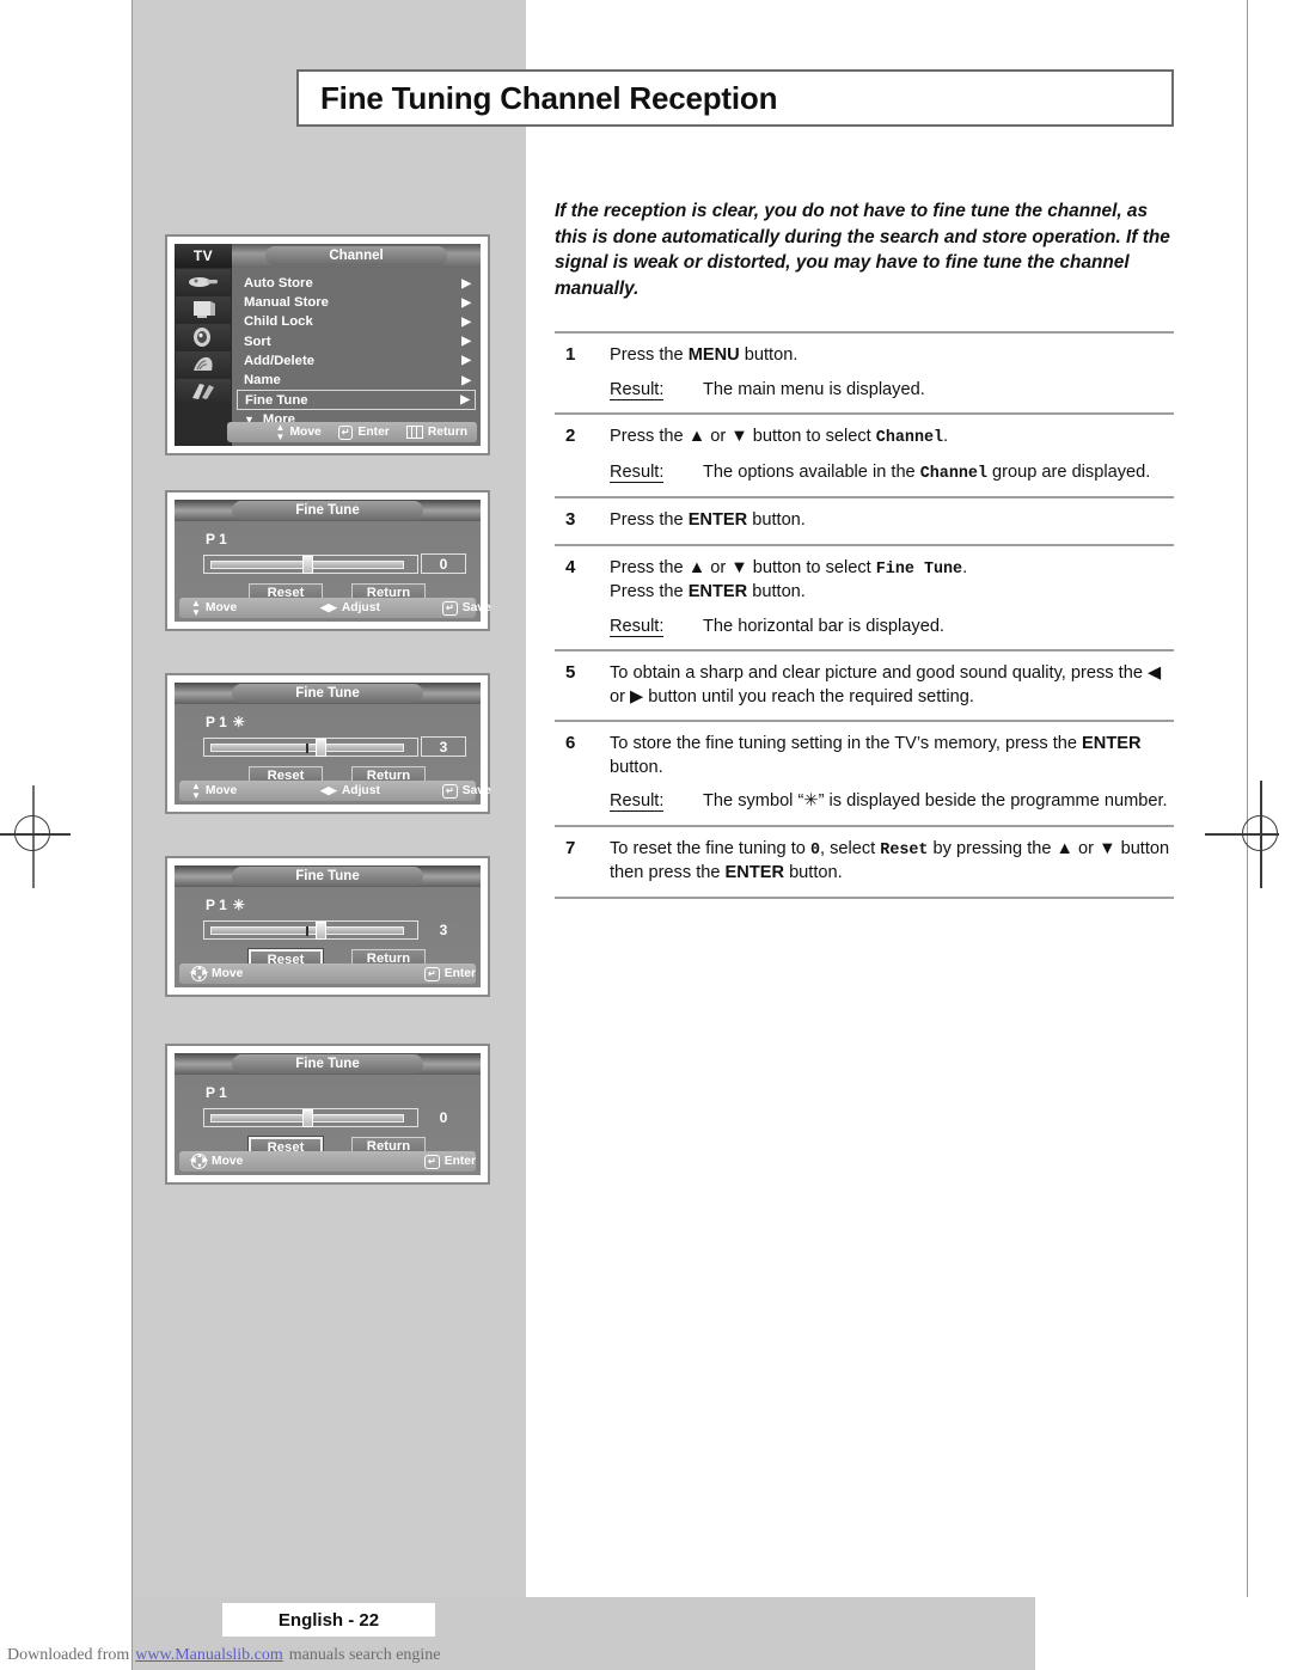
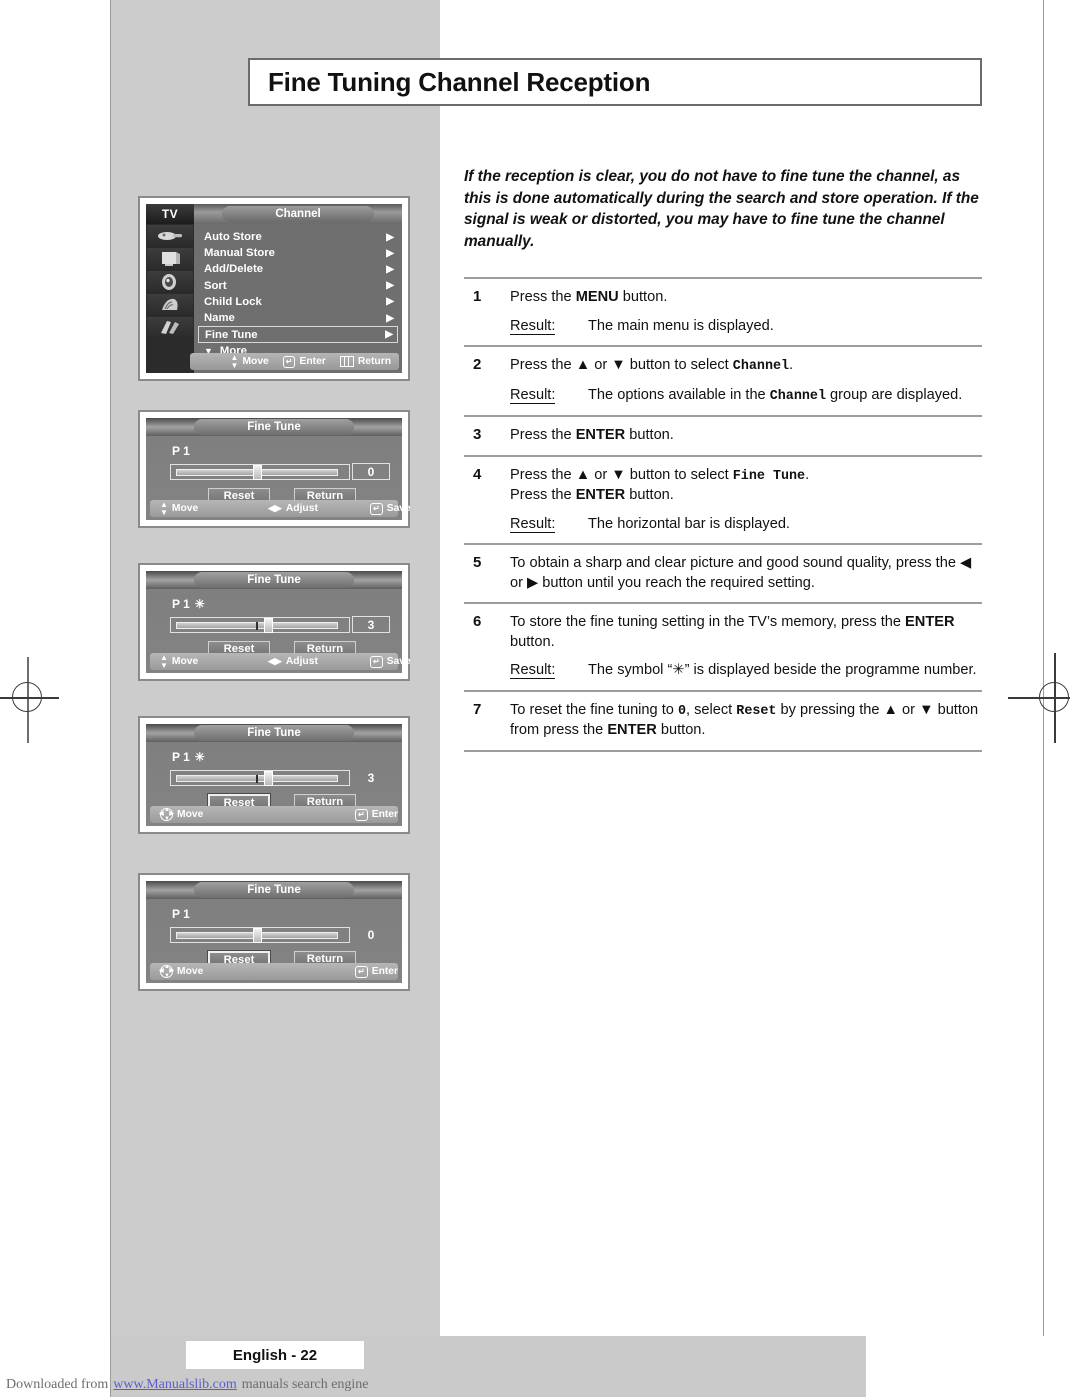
  Fine Tuning Channel Reception
  If the reception is clear, you do not have to fine tune the channel, as this is done automatically during the search and store operation. If the signal is weak or distorted, you may have to fine tune the channel manually.
  1
  Press the MENU button.
  Result:
  The main menu is displayed.
  2
  Press the ▲ or ▼ button to select Channel.
  Result:
  The options available in the Channel group are displayed.
  3
  Press the ENTER button.
  4
  Press the ▲ or ▼ button to select Fine Tune.
  Press the ENTER button.
  Result:
  The horizontal bar is displayed.
  5
  To obtain a sharp and clear picture and good sound quality, press the ◀ or ▶ button until you reach the required setting.
  6
  To store the fine tuning setting in the TV’s memory, press the ENTER button.
  Result:
  The symbol “✳” is displayed beside the programme number.
  7
- To reset the fine tuning to 0, select Reset by pressing the ▲ or ▼ button then press the ENTER button.
+ To reset the fine tuning to 0, select Reset by pressing the ▲ or ▼ button from press the ENTER button.
  Channel
  TV
  Auto Store
  ▶
  Manual Store
  ▶
- Child Lock
+ Add/Delete
  ▶
  Sort
  ▶
- Add/Delete
+ Child Lock
  ▶
  Name
  ▶
  Fine Tune
  ▶
  ▼
  More
  ▲
  ▼
  Move
  ↵
  Enter
  Return
  Fine Tune
  P 1
  0
  Reset
  Return
  ▲
  ▼
  Move
  ◀▶
  Adjust
  ↵
  Save
  Fine Tune
  P 1
  ✳
  3
  Reset
  Return
  ▲
  ▼
  Move
  ◀▶
  Adjust
  ↵
  Save
  Fine Tune
  P 1
  ✳
  3
  Reset
  Return
  Move
  ↵
  Enter
  Fine Tune
  P 1
  0
  Reset
  Return
  Move
  ↵
  Enter
  English - 22
  Downloaded from
  www.Manualslib.com
  manuals search engine
